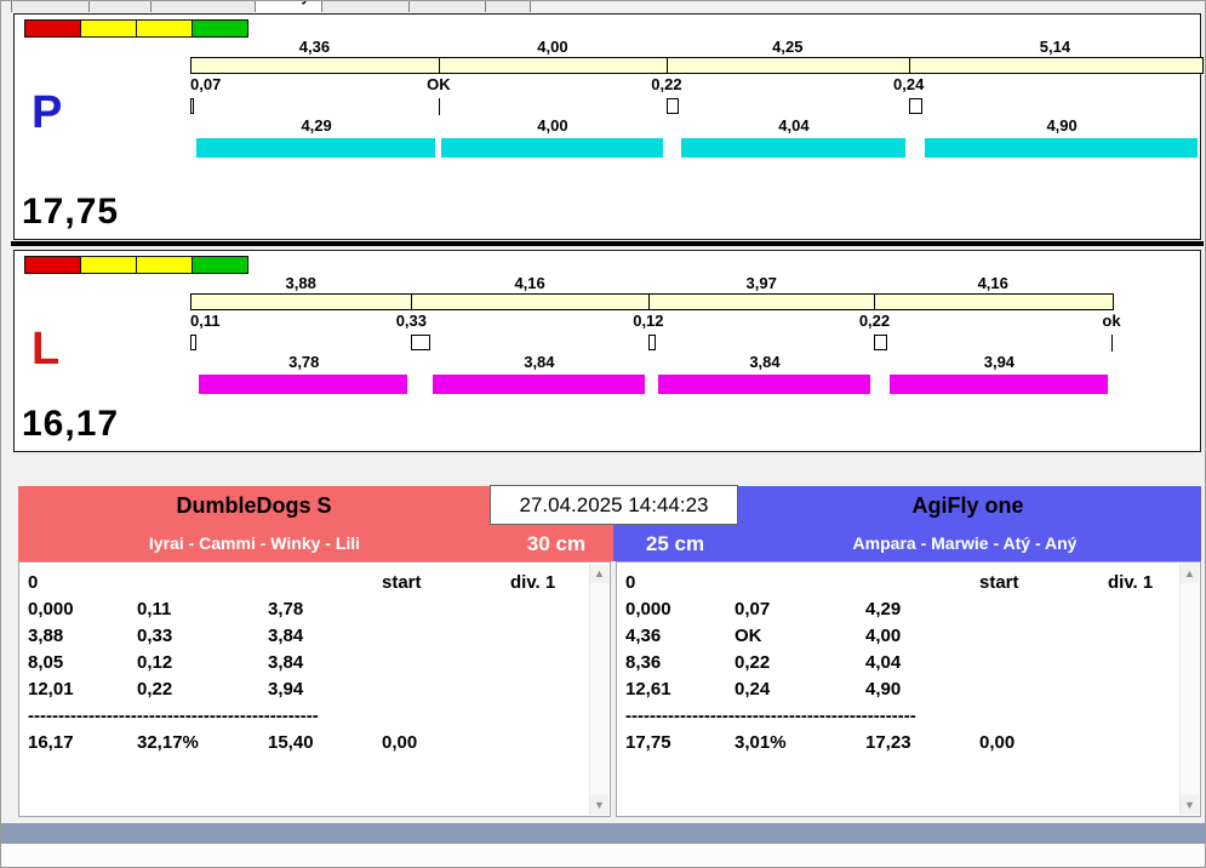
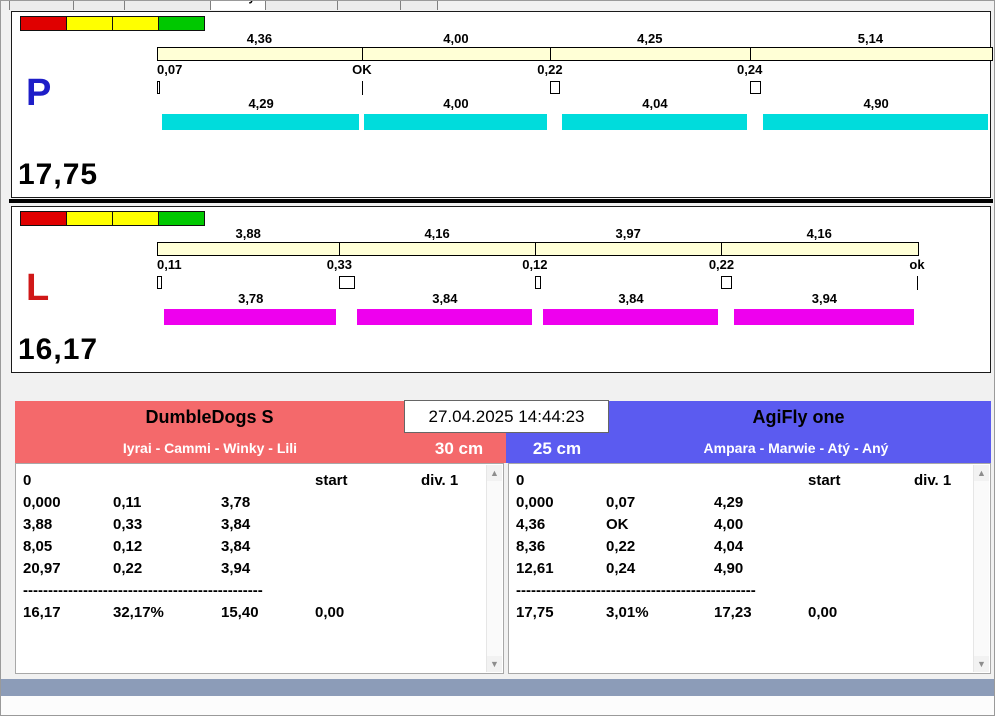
  P
  4,36
  0,07
  4,29
  4,00
  OK
  4,00
  4,25
  0,22
  4,04
  5,14
  0,24
  4,90
  17,75
  L
  3,88
  0,11
  3,78
  4,16
  0,33
  3,84
  3,97
  0,12
  3,84
  4,16
  0,22
  3,94
  ok
  16,17
  DumbleDogs S
  Iyrai - Cammi - Winky - Lili
  30 cm
  AgiFly one
  25 cm
  Ampara - Marwie - Atý - Aný
  27.04.2025 14:44:23
  0
  start
  div. 1
  0,000
  0,11
  3,78
  3,88
  0,33
  3,84
  8,05
  0,12
  3,84
- 12,01
+ 20,97
  0,22
  3,94
  ------------------------------------------------
  16,17
  32,17%
  15,40
  0,00
  ▲
  ▼
  0
  start
  div. 1
  0,000
  0,07
  4,29
  4,36
  OK
  4,00
  8,36
  0,22
  4,04
  12,61
  0,24
  4,90
  ------------------------------------------------
  17,75
  3,01%
  17,23
  0,00
  ▲
  ▼
